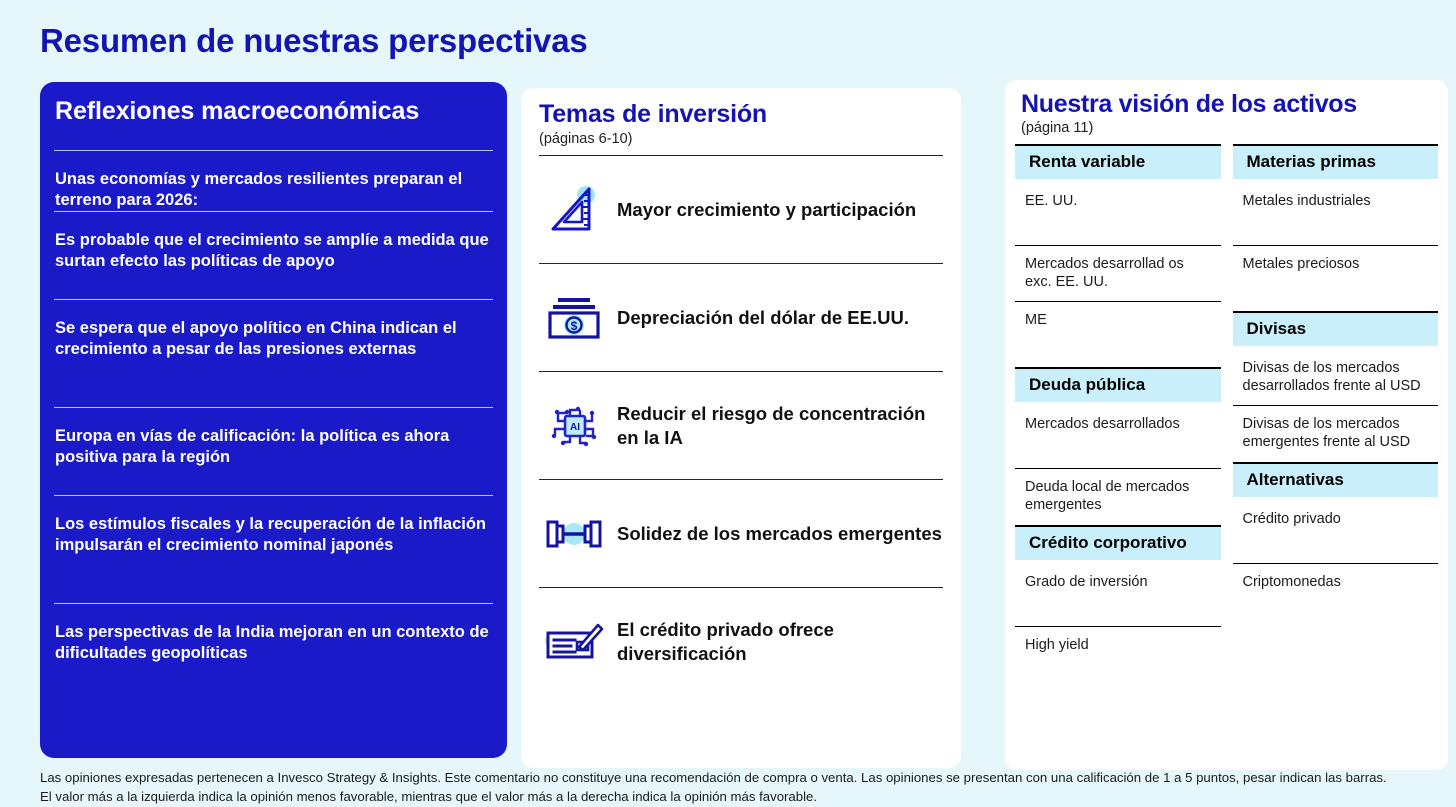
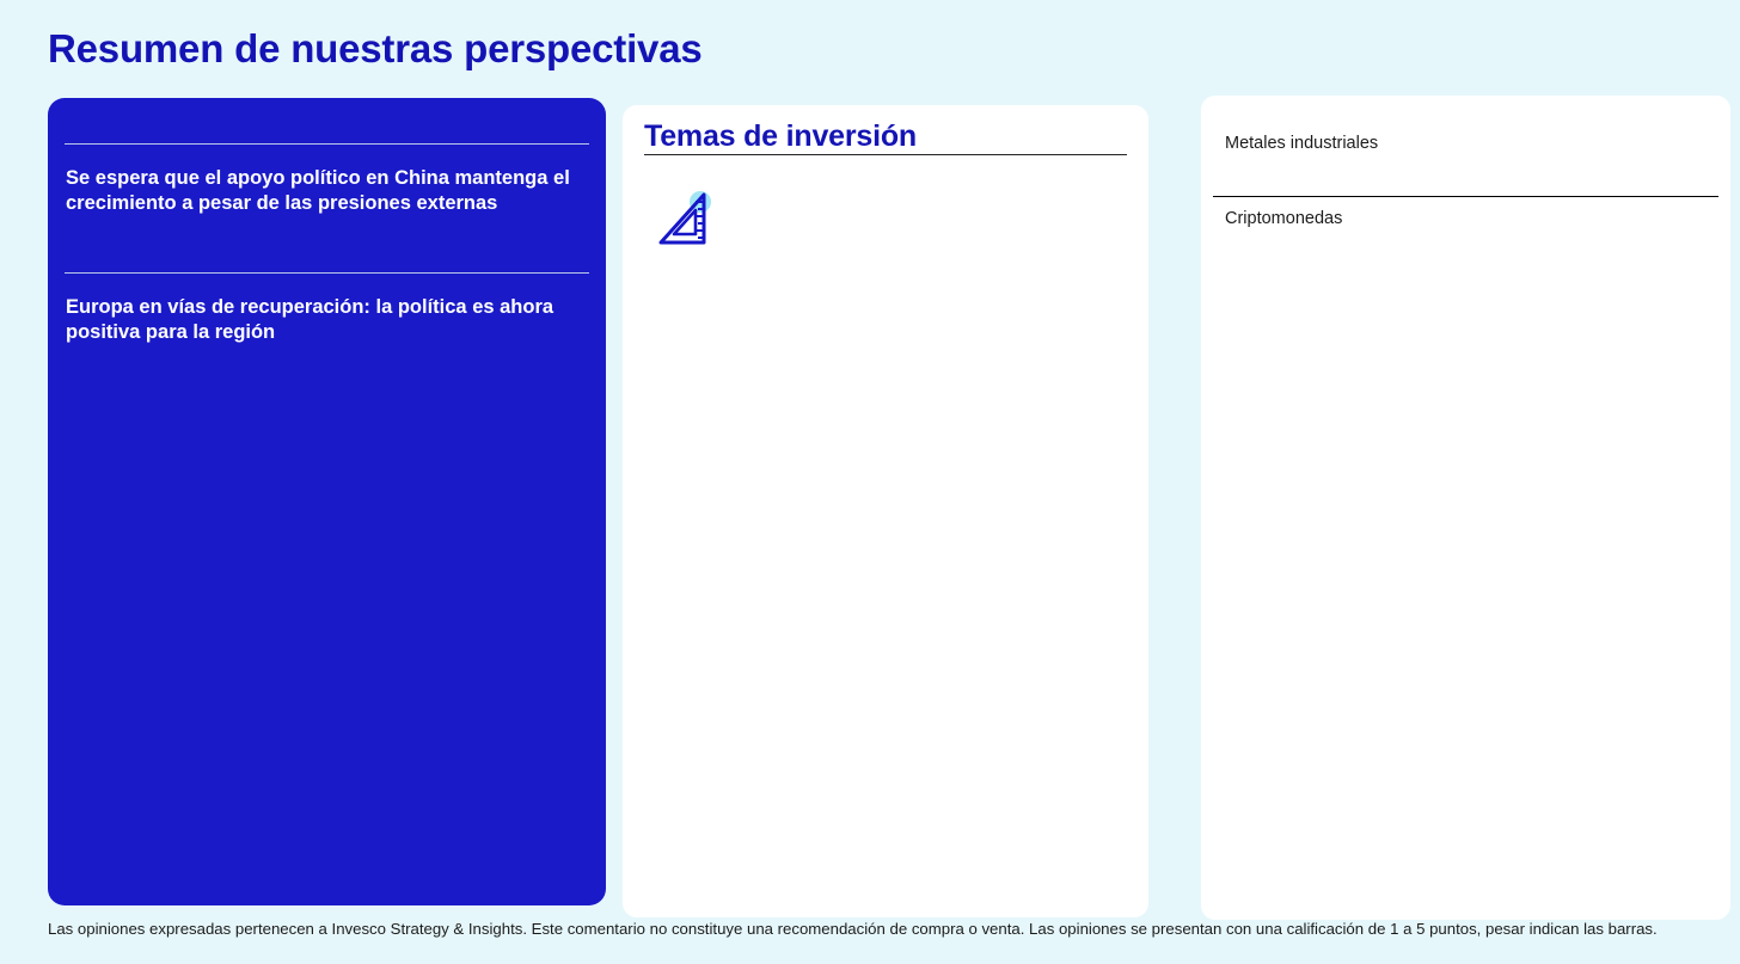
  Resumen de nuestras perspectivas
- Reflexiones macroeconómicas
- Unas economías y mercados resilientes preparan el terreno para 2026:
- Es probable que el crecimiento se amplíe a medida que surtan efecto las políticas de apoyo
- Se espera que el apoyo político en China indican el crecimiento a pesar de las presiones externas
+ Se espera que el apoyo político en China mantenga el crecimiento a pesar de las presiones externas
- Europa en vías de calificación: la política es ahora positiva para la región
+ Europa en vías de recuperación: la política es ahora positiva para la región
- Los estímulos fiscales y la recuperación de la inflación impulsarán el crecimiento nominal japonés
- Las perspectivas de la India mejoran en un contexto de dificultades geopolíticas
  Temas de inversión
- (páginas 6-10)
- Mayor crecimiento y participación
- $
- Depreciación del dólar de EE.UU.
- AI
- Reducir el riesgo de concentración en la IA
- Solidez de los mercados emergentes
- El crédito privado ofrece diversificación
- Nuestra visión de los activos
- (página 11)
- Renta variable
- EE. UU.
- Mercados desarrollad os exc. EE. UU.
- ME
- Deuda pública
- Mercados desarrollados
- Deuda local de mercados emergentes
- Crédito corporativo
- Grado de inversión
- High yield
- Materias primas
  Metales industriales
- Metales preciosos
- Divisas
- Divisas de los mercados desarrollados frente al USD
- Divisas de los mercados emergentes frente al USD
- Alternativas
- Crédito privado
  Criptomonedas
  Las opiniones expresadas pertenecen a Invesco Strategy & Insights. Este comentario no constituye una recomendación de compra o venta. Las opiniones se presentan con una calificación de 1 a 5 puntos, pesar indican las barras.
- El valor más a la izquierda indica la opinión menos favorable, mientras que el valor más a la derecha indica la opinión más favorable.
